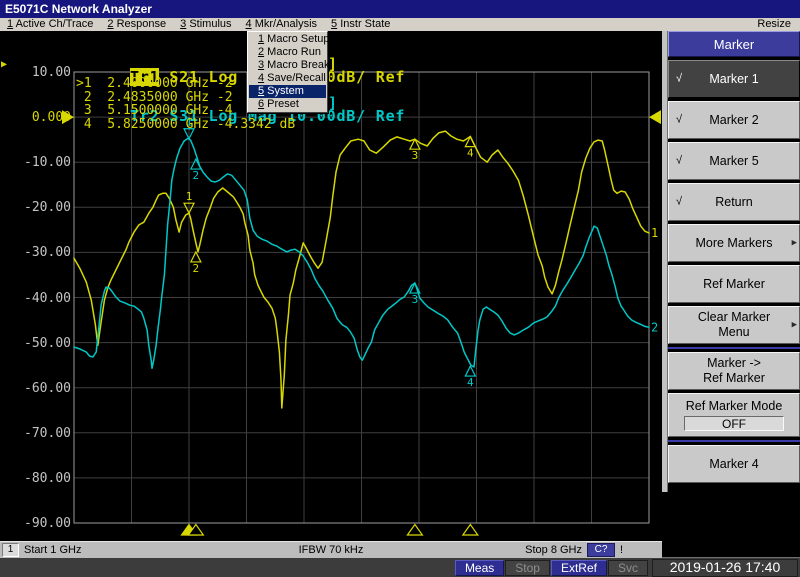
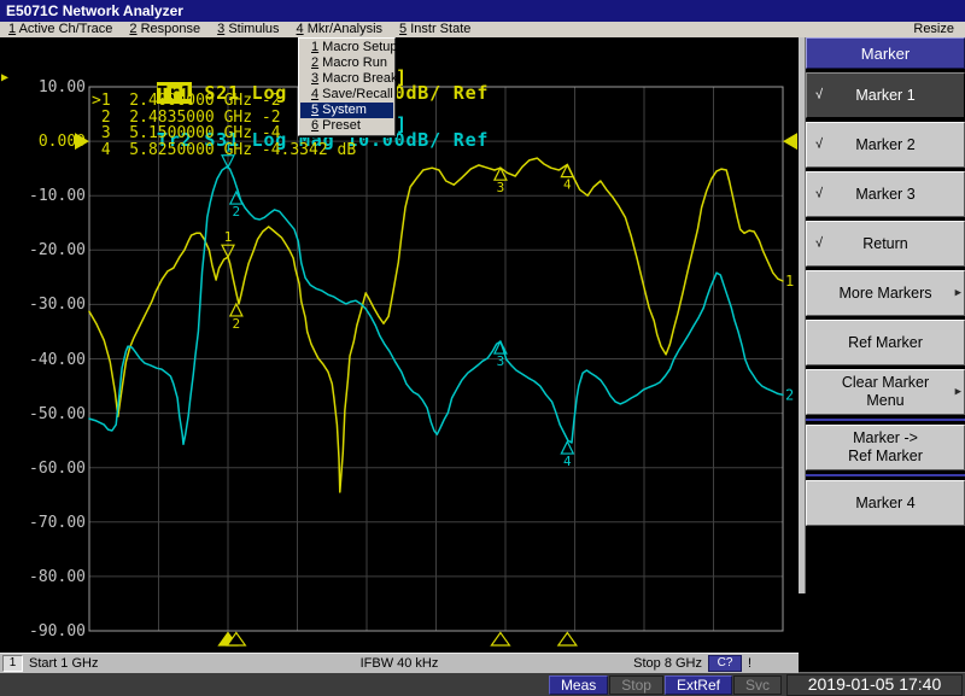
  E5071C Network Analyzer
  1 Active Ch/Trace 2 Response 3 Stimulus 4 Mkr/Analysis 5 Instr State
  Resize
  1
  2
  1
  1
  2
  2
  3
  3
  4
  4
  ▶
  ]
  Tr2 S31 Log Mag 10.00dB/ Ref
  ]
  >1 2.4000000 GHz -2
  2 2.4835000 GHz -2
  3 5.1500000 GHz -4
  4 5.8250000 GHz -4.3342 dB
  10.00
  0.000
  -10.00
  -20.00
  -30.00
  -40.00
  -50.00
  -60.00
  -70.00
  -80.00
  -90.00
  1 Macro Setup
  2 Macro Run
  3 Macro Break
  4 Save/Recall
  5 System
  6 Preset
  1
  Start 1 GHz
- IFBW 70 kHz
+ IFBW 40 kHz
  Stop 8 GHz
  C?
  !
  Marker
  √
  Marker 1
  √
  Marker 2
  √
- Marker 5
+ Marker 3
  √
  Return
  More Markers
  Ref Marker
  Clear Marker
  Menu
  Marker ->
  Ref Marker
- Ref Marker Mode
- OFF
  Marker 4
  Meas Stop ExtRef Svc
- 2019-01-26 17:40
+ 2019-01-05 17:40
